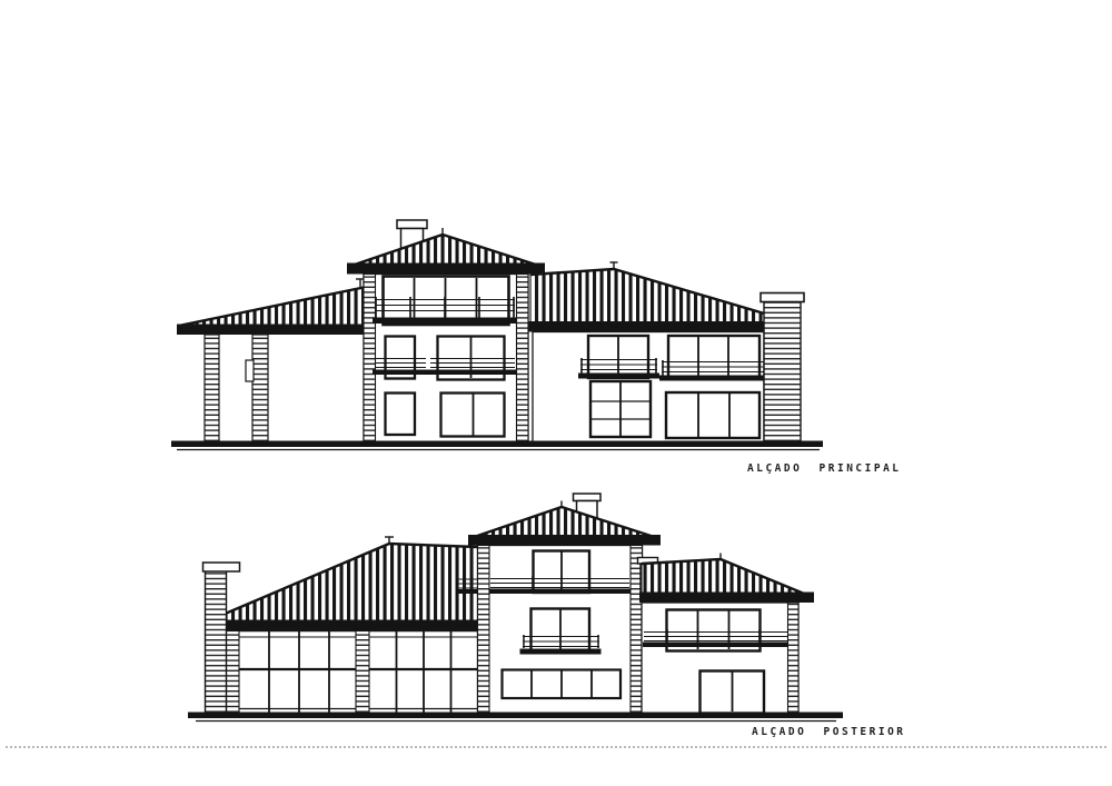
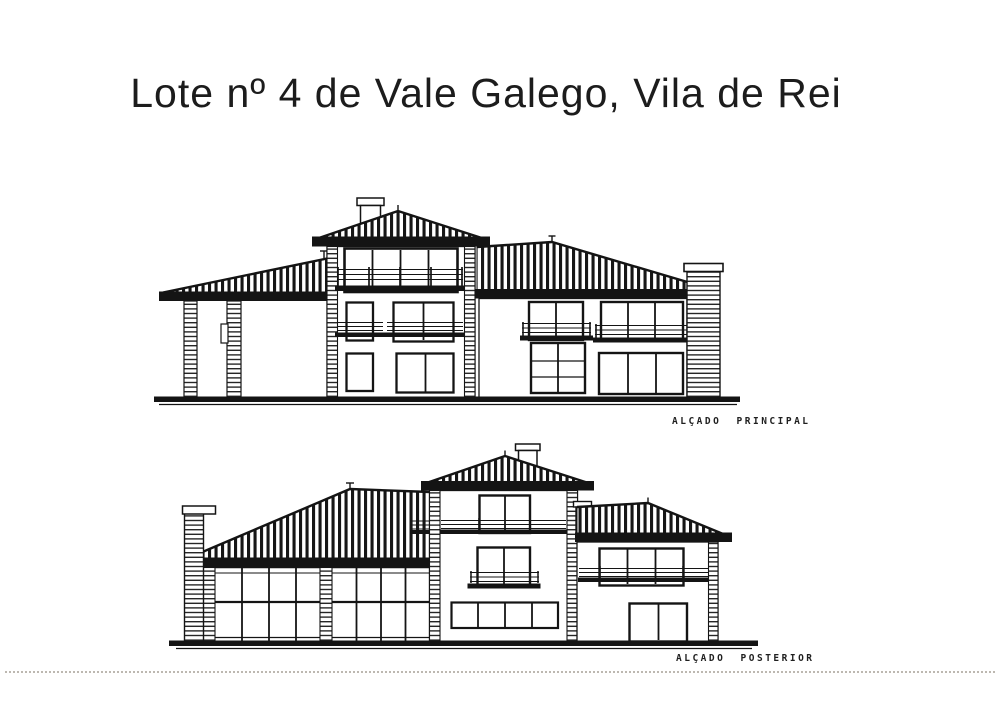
+ Lote nº 4 de Vale Galego, Vila de Rei
  ALÇADO PRINCIPAL
  ALÇADO POSTERIOR
